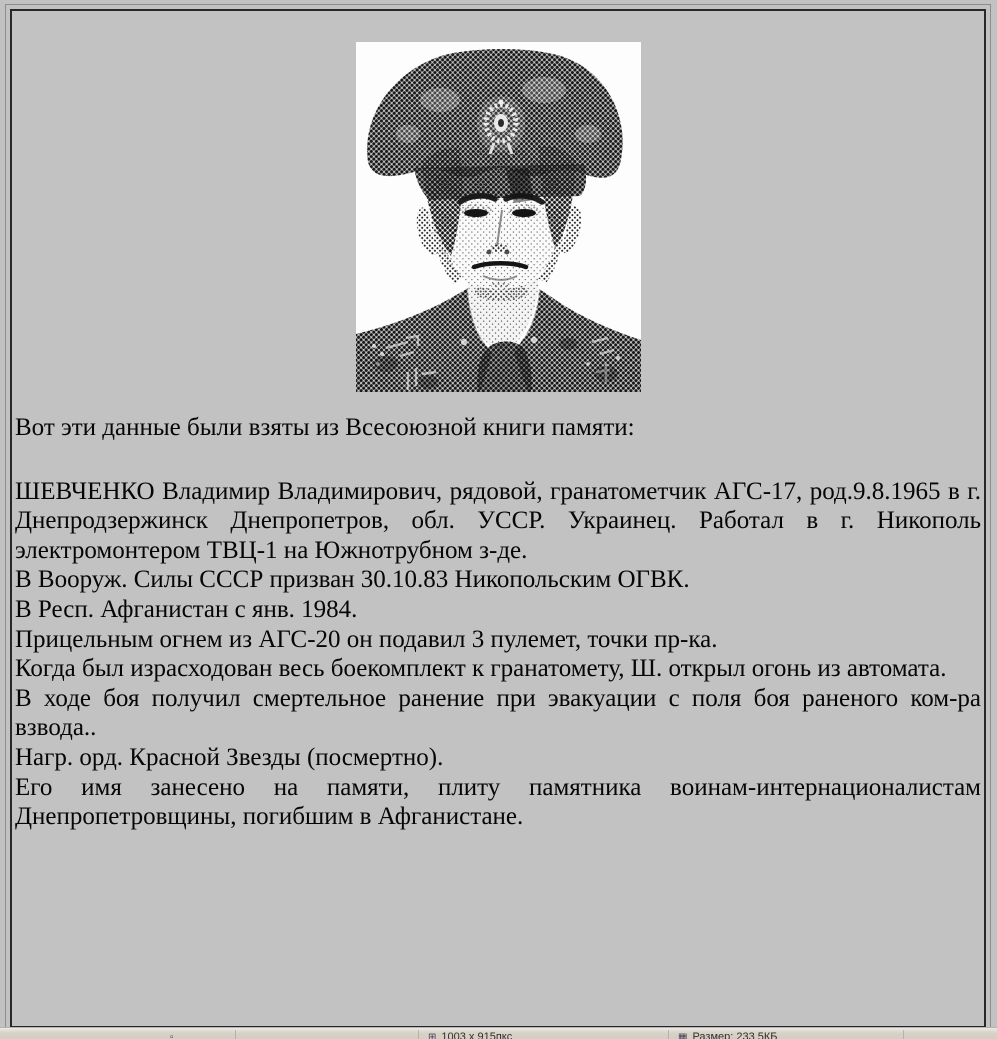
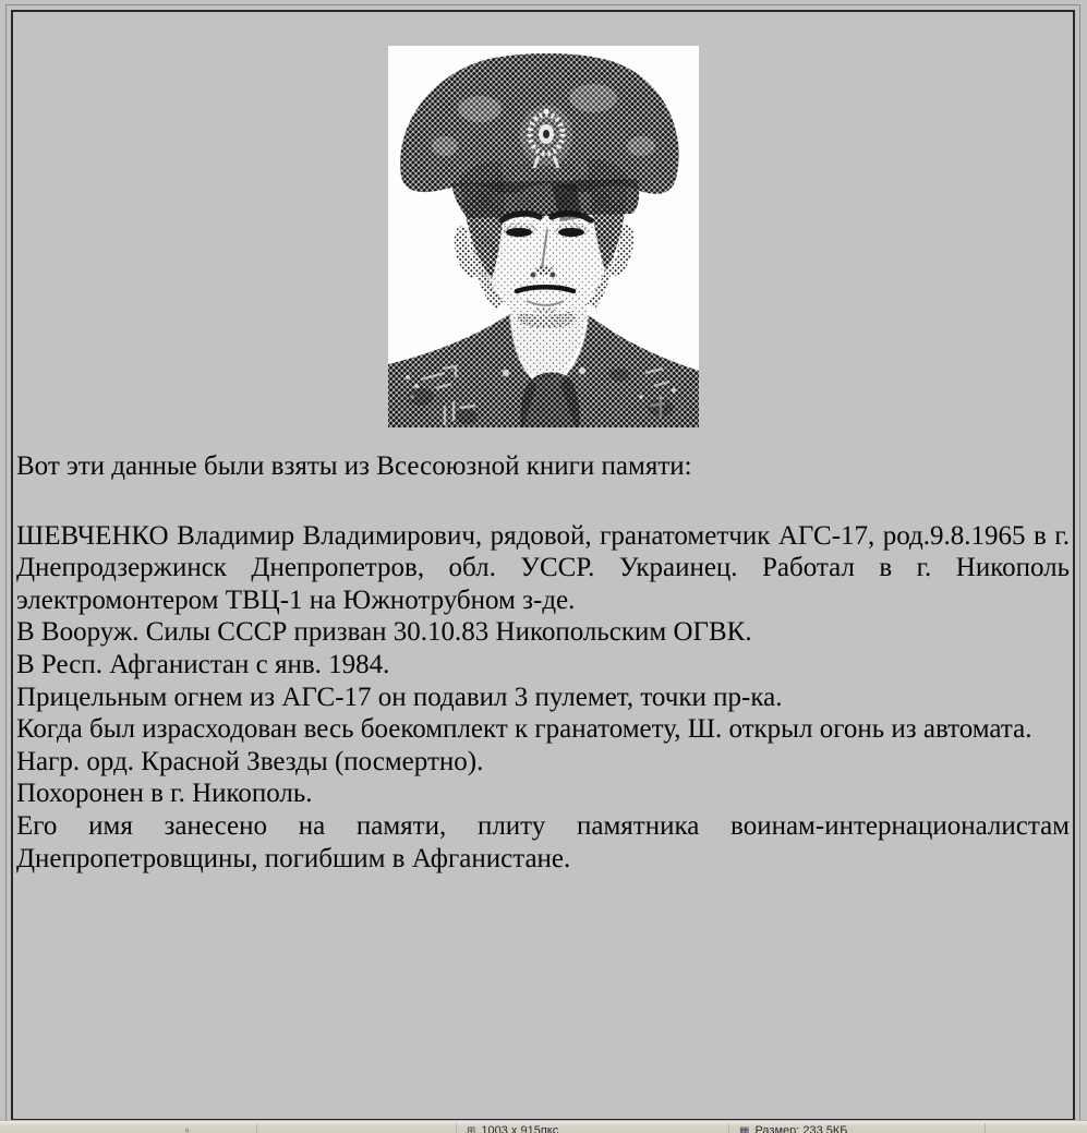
  Вот эти данные были взяты из Всесоюзной книги памяти:
  ШЕВЧЕНКО Владимир Владимирович, рядовой, гранатометчик АГС-17, род.9.8.1965 в г. Днепродзержинск Днепропетров, обл. УССР. Украинец. Работал в г. Никополь электромонтером ТВЦ-1 на Южнотрубном з-де.
  В Вооруж. Силы СССР призван 30.10.83 Никопольским ОГВК.
  В Респ. Афганистан с янв. 1984.
- Прицельным огнем из АГС-20 он подавил 3 пулемет, точки пр-ка.
+ Прицельным огнем из АГС-17 он подавил 3 пулемет, точки пр-ка.
  Когда был израсходован весь боекомплект к гранатомету, Ш. открыл огонь из автомата.
- В ходе боя получил смертельное ранение при эвакуации с поля боя раненого ком-ра взвода..
  Нагр. орд. Красной Звезды (посмертно).
+ Похоронен в г. Никополь.
  Его имя занесено на памяти, плиту памятника воинам-интернационалистам Днепропетровщины, погибшим в Афганистане.
  ▫
  ⊞ 1003 x 915пкс
  ▦ Размер: 233 5КБ
